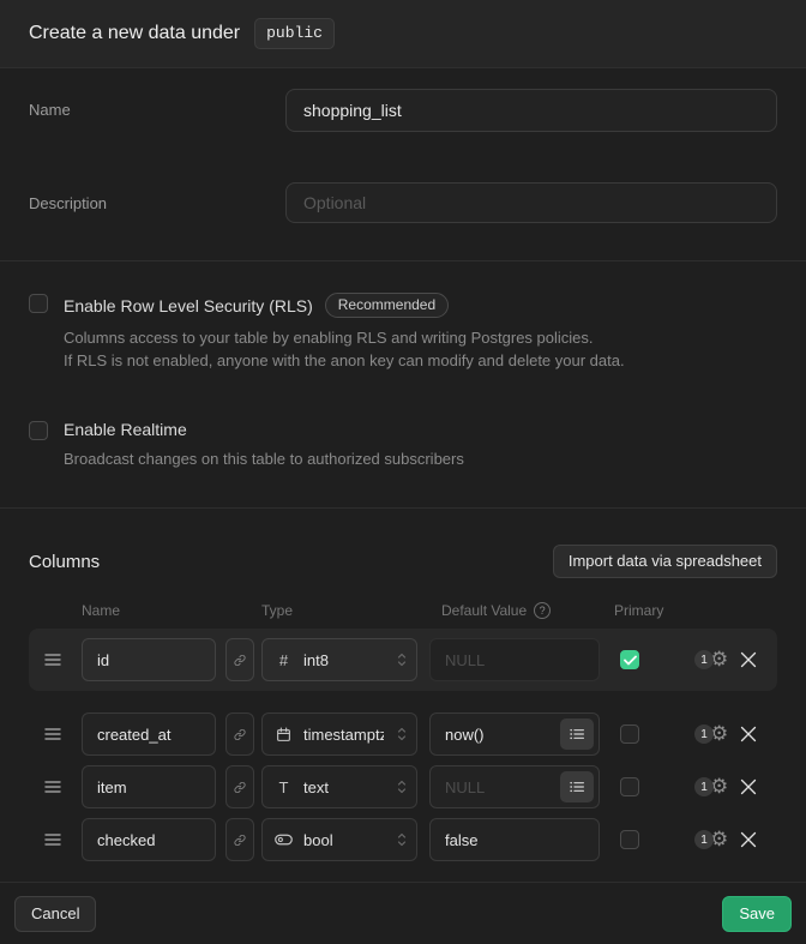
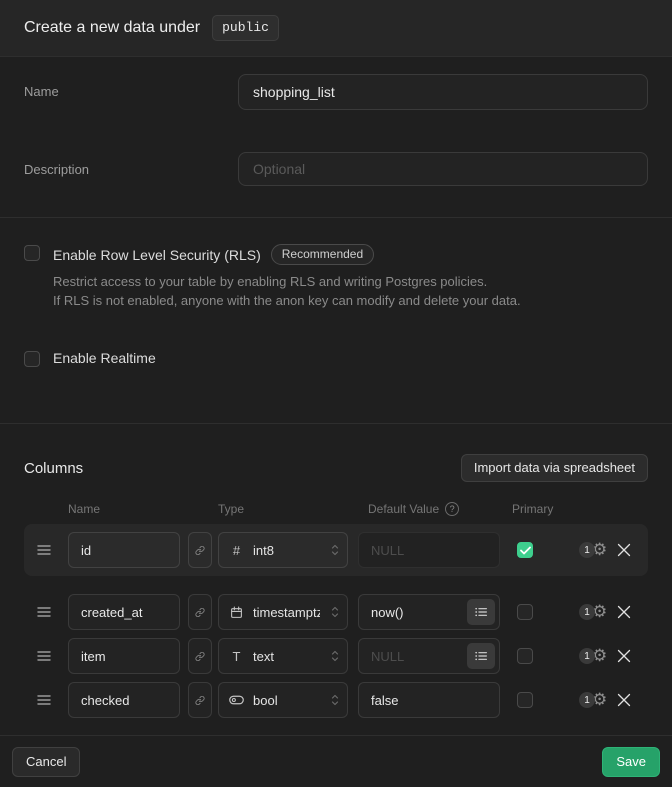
  Create a new data under
  public
  Name
  shopping_list
  Description
  Optional
  Enable Row Level Security (RLS)
  Recommended
- Columns access to your table by enabling RLS and writing Postgres policies.
+ Restrict access to your table by enabling RLS and writing Postgres policies.
  If RLS is not enabled, anyone with the anon key can modify and delete your data.
  Enable Realtime
- Broadcast changes on this table to authorized subscribers
  Columns
  Import data via spreadsheet
  Name
  Type
  Default Value
  ?
  Primary
  id
  #
  int8
  NULL
  1
  ⚙
  created_at
  timestamptz
  now()
  1
  ⚙
  item
  T
  text
  NULL
  1
  ⚙
  checked
  bool
  false
  1
  ⚙
  Cancel
  Save
